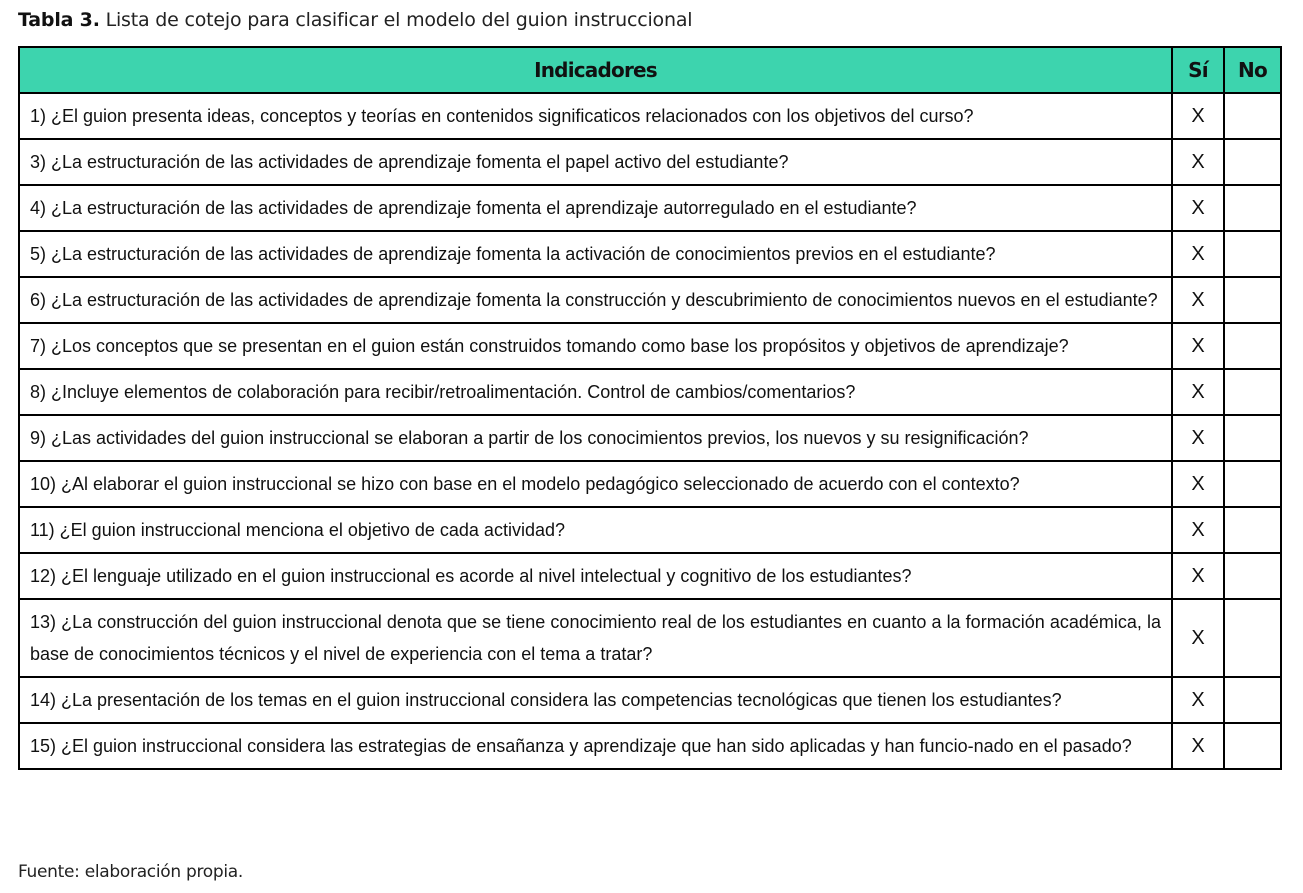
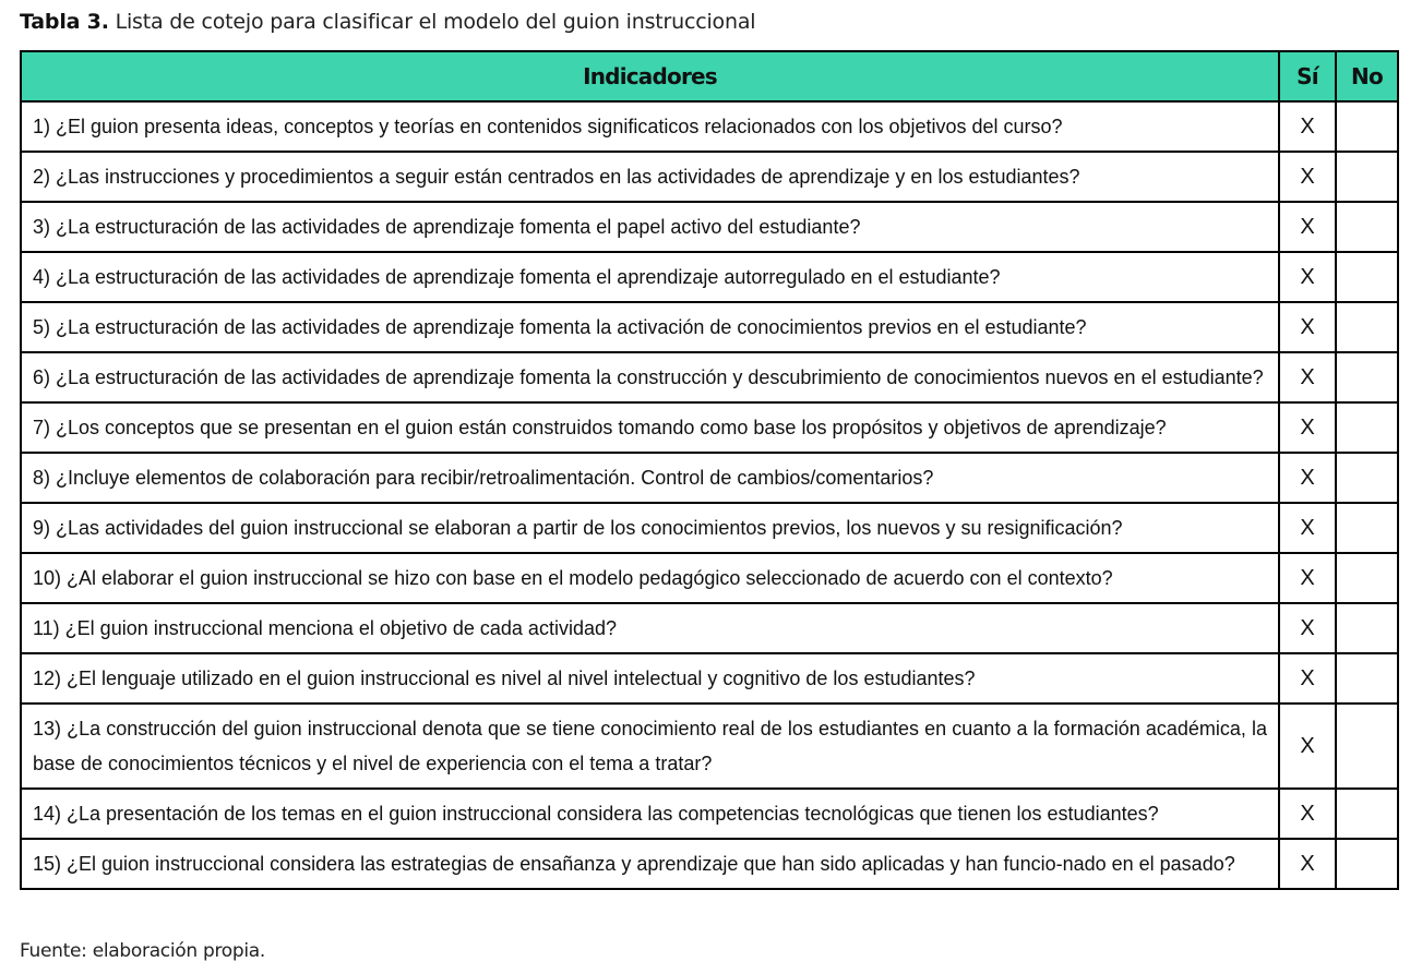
  Tabla 3. Lista de cotejo para clasificar el modelo del guion instruccional
  Indicadores	Sí	No
  1) ¿El guion presenta ideas, conceptos y teorías en contenidos significaticos relacionados con los objetivos del curso?	X
+ 2) ¿Las instrucciones y procedimientos a seguir están centrados en las actividades de aprendizaje y en los estudiantes?	X
  3) ¿La estructuración de las actividades de aprendizaje fomenta el papel activo del estudiante?	X
  4) ¿La estructuración de las actividades de aprendizaje fomenta el aprendizaje autorregulado en el estudiante?	X
  5) ¿La estructuración de las actividades de aprendizaje fomenta la activación de conocimientos previos en el estudiante?	X
  6) ¿La estructuración de las actividades de aprendizaje fomenta la construcción y descubrimiento de conocimientos nuevos en el estudiante?	X
  7) ¿Los conceptos que se presentan en el guion están construidos tomando como base los propósitos y objetivos de aprendizaje?	X
  8) ¿Incluye elementos de colaboración para recibir/retroalimentación. Control de cambios/comentarios?	X
  9) ¿Las actividades del guion instruccional se elaboran a partir de los conocimientos previos, los nuevos y su resignificación?	X
  10) ¿Al elaborar el guion instruccional se hizo con base en el modelo pedagógico seleccionado de acuerdo con el contexto?	X
  11) ¿El guion instruccional menciona el objetivo de cada actividad?	X
- 12) ¿El lenguaje utilizado en el guion instruccional es acorde al nivel intelectual y cognitivo de los estudiantes?	X
+ 12) ¿El lenguaje utilizado en el guion instruccional es nivel al nivel intelectual y cognitivo de los estudiantes?	X
  13) ¿La construcción del guion instruccional denota que se tiene conocimiento real de los estudiantes en cuanto a la formación académica, la base de conocimientos técnicos y el nivel de experiencia con el tema a tratar?	X
  14) ¿La presentación de los temas en el guion instruccional considera las competencias tecnológicas que tienen los estudiantes?	X
  15) ¿El guion instruccional considera las estrategias de ensañanza y aprendizaje que han sido aplicadas y han funcio-nado en el pasado?	X
  Fuente: elaboración propia.
